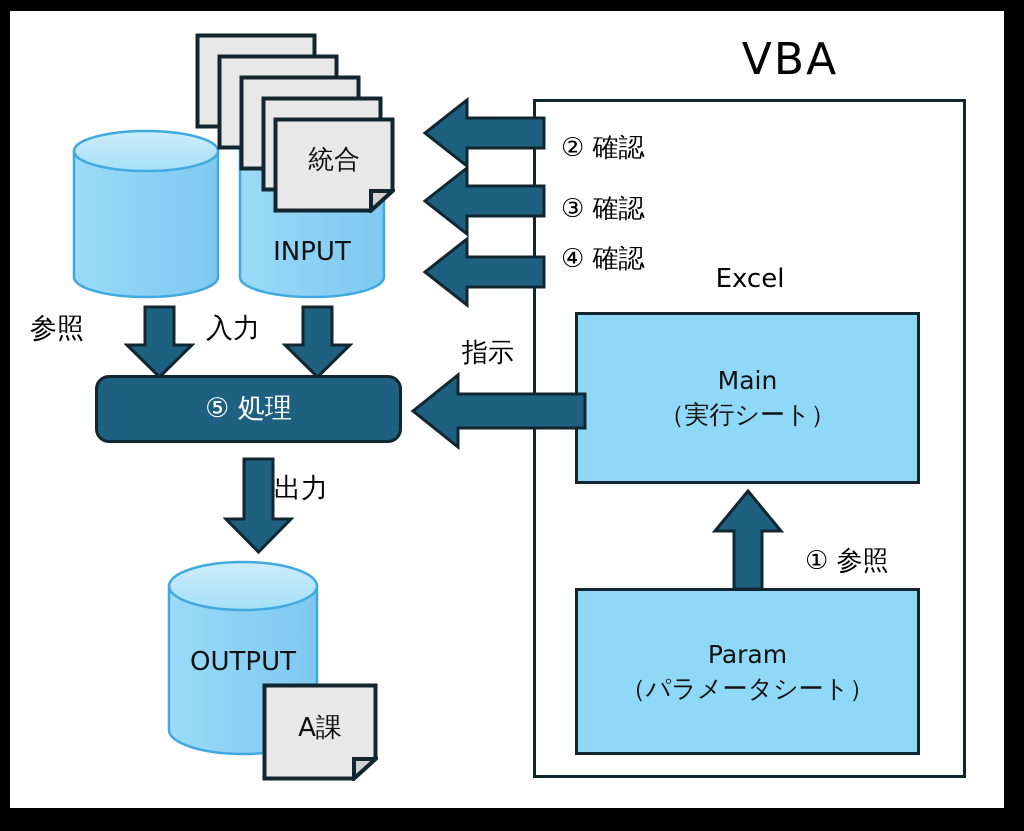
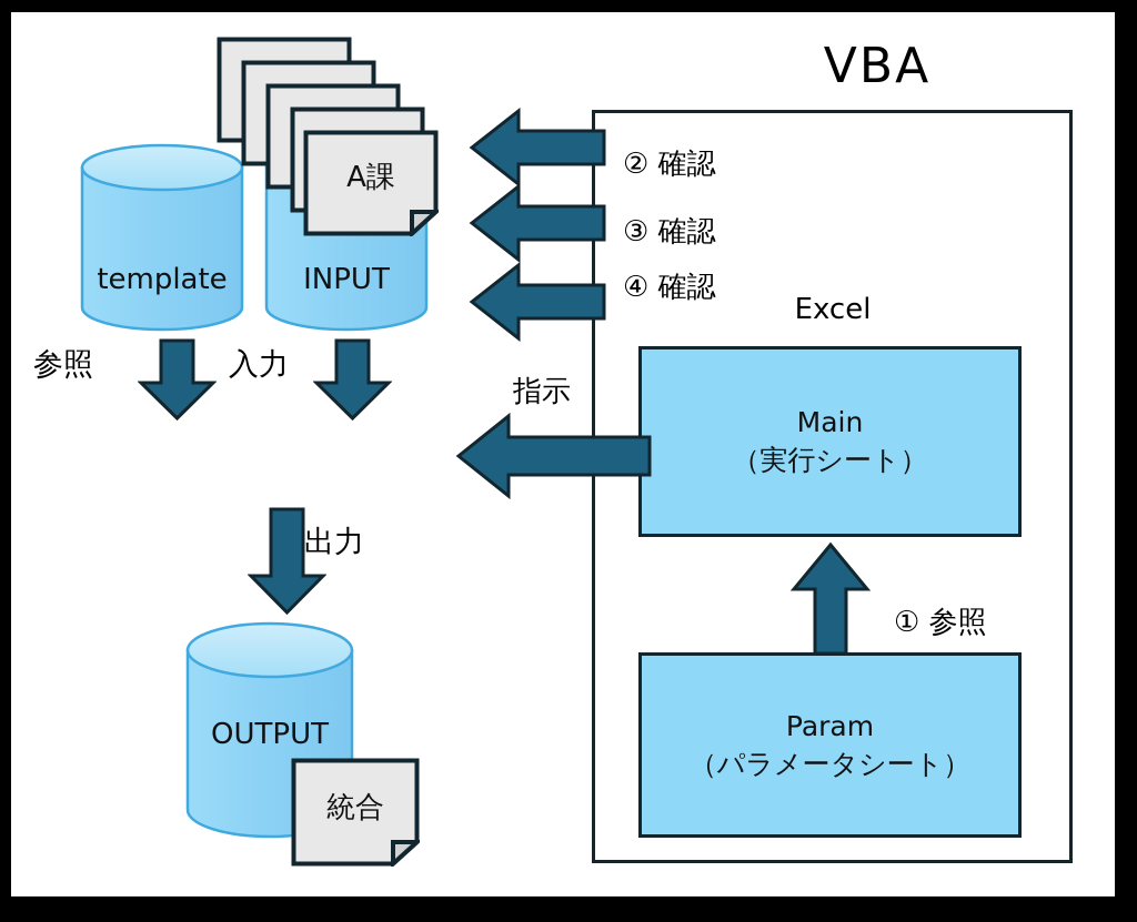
  VBA
  Excel
  Main
  （実行シート）
  Param
  （パラメータシート）
  ① 参照
  ② 確認
  ③ 確認
  ④ 確認
  指示
+ template
  参照
  INPUT
- 統合
+ A課
  入力
- ⑤ 処理
  出力
  OUTPUT
- A課
+ 統合
